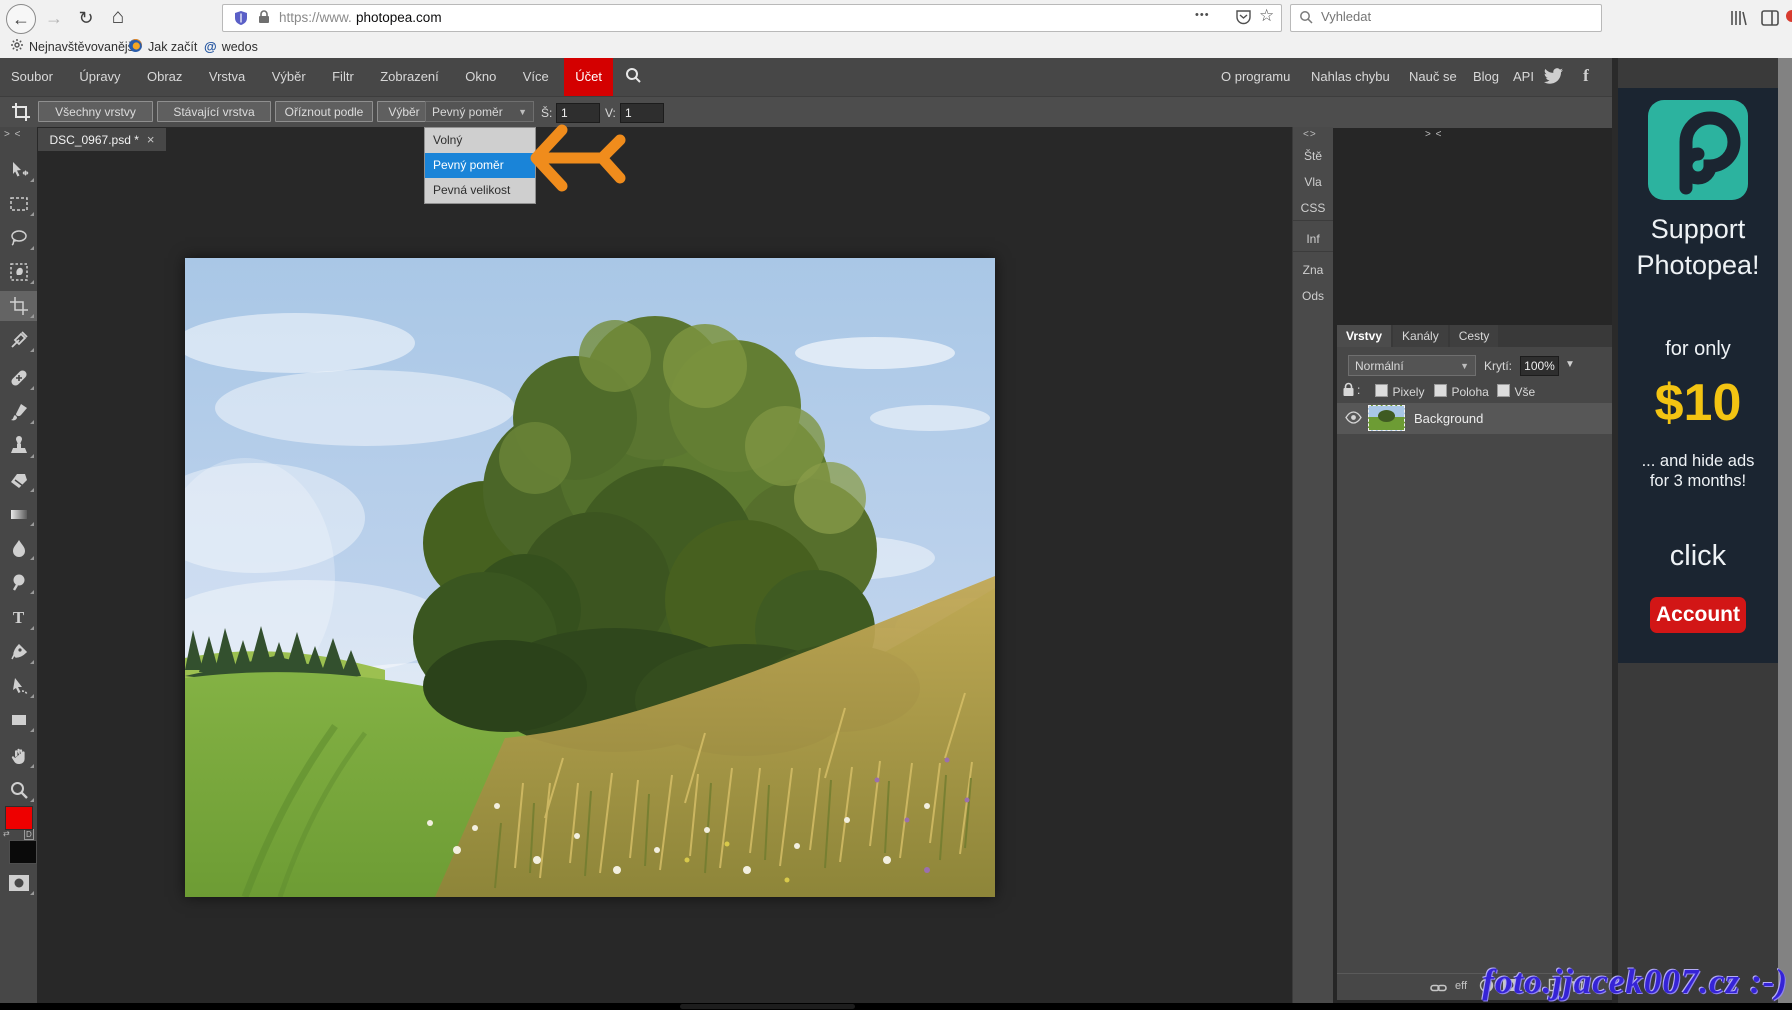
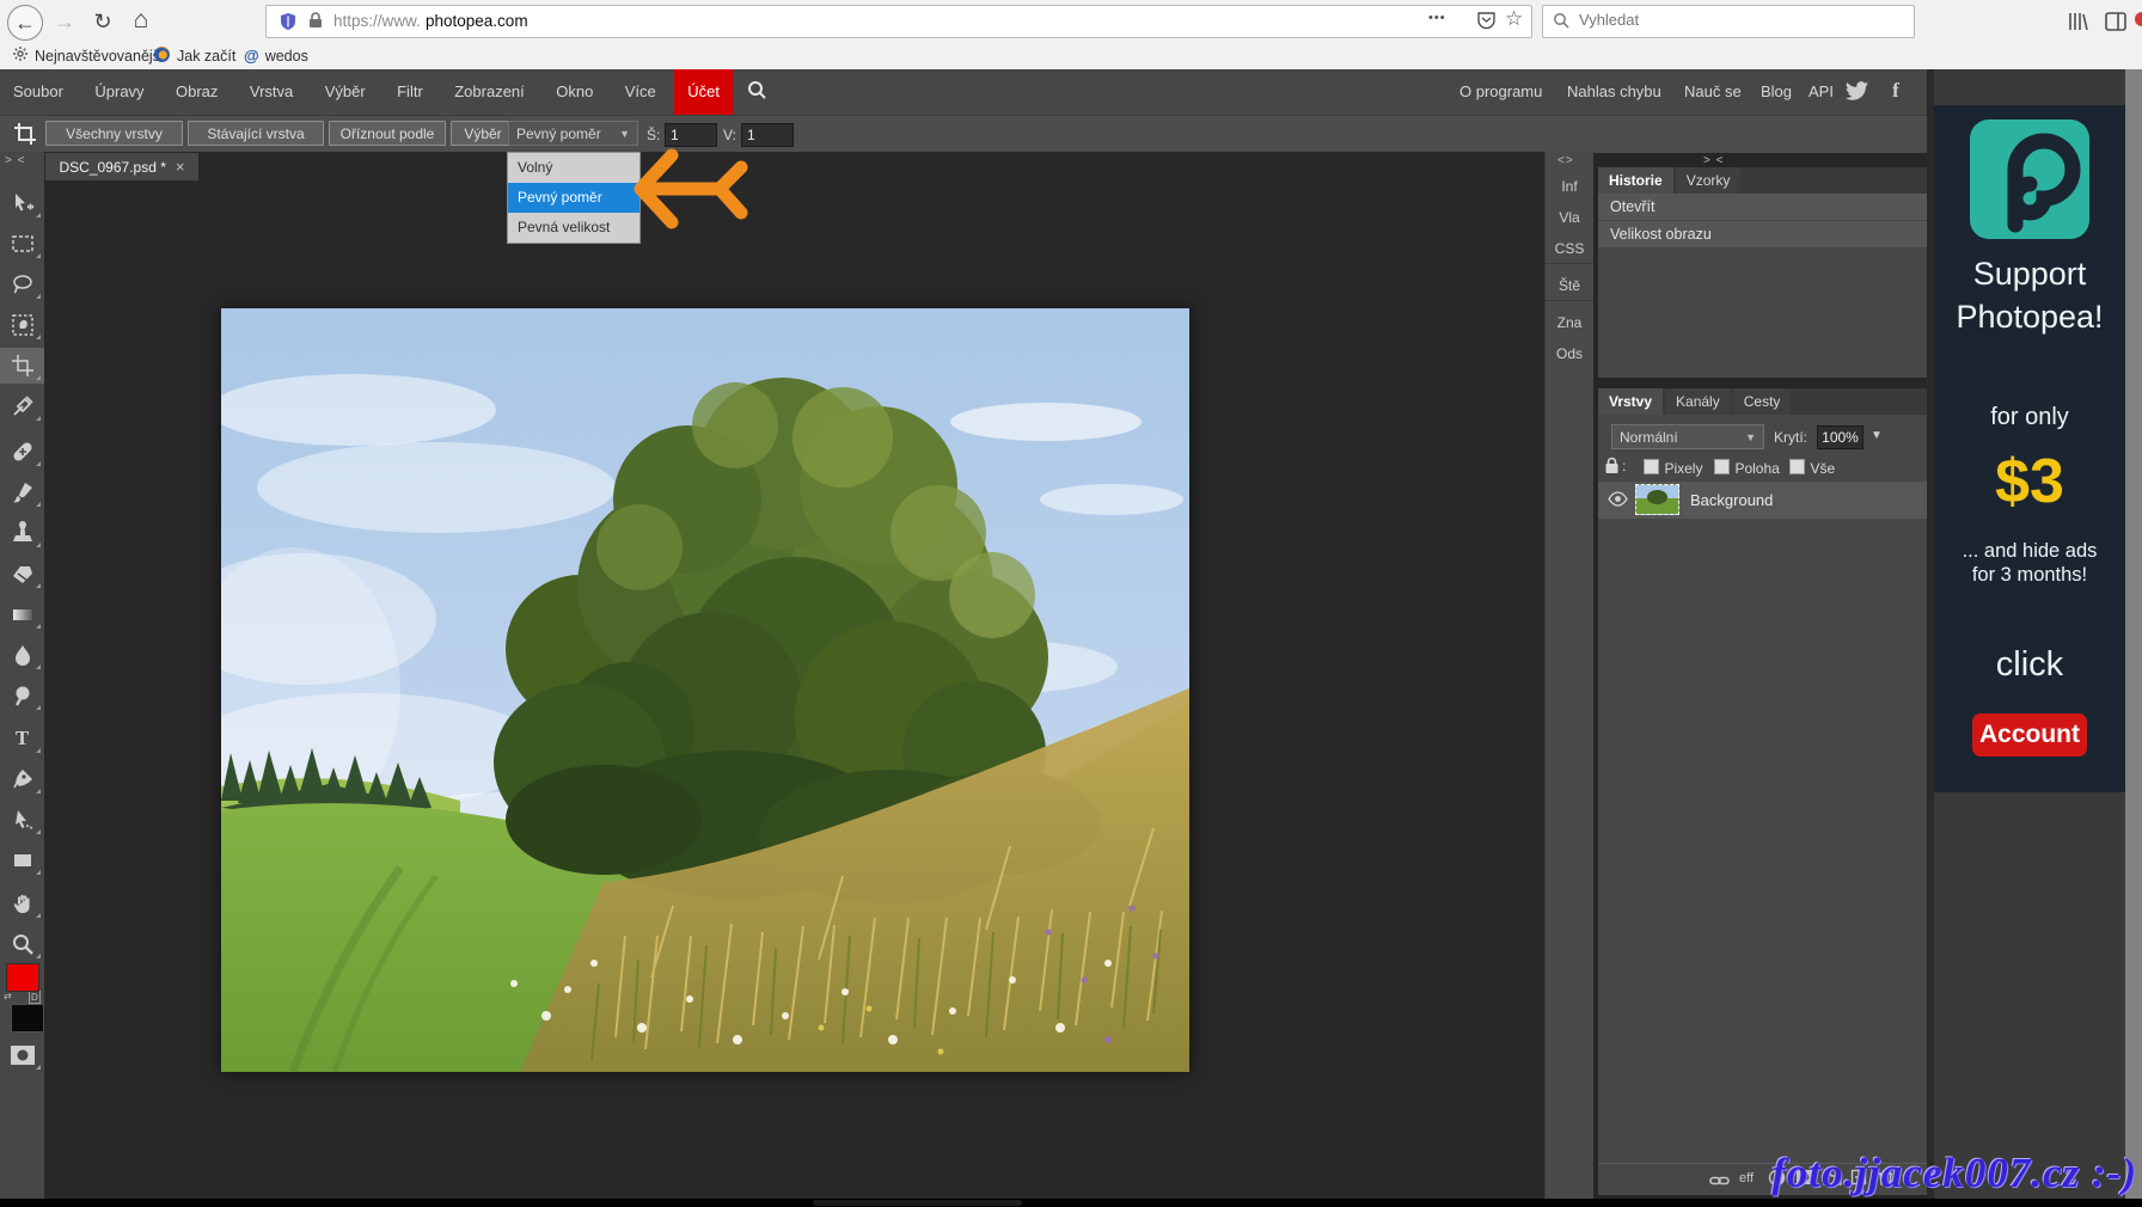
  ←
  →
  ↻
  ⌂
  https://www.
  photopea.com
  •••
  ☆
  Vyhledat
  Nejnavštěvovaněj
  Jak začít
  @
  wedos
  Soubor Úpravy Obraz Vrstva Výběr Filtr Zobrazení Okno Více Účet
  O programu
  Nahlas chybu
  Nauč se
  Blog
  API
  f
  Všechny vrstvy
  Stávající vrstva
  Oříznout podle
  Výběr
  Pevný poměr
  ▼
  Š:
  1
  V:
  1
  > <
  T
  ⇄
  D
  DSC_0967.psd *
  ×
  Volný
  Pevný poměr
  Pevná velikost
  <>
- Ště
+ Inf
  Vla
  CSS
- Inf
+ Ště
  Zna
  Ods
  > <
+ Historie
+ Vzorky
+ Otevřít
+ Velikost obrazu
  Vrstvy
  Kanály
  Cesty
  Normální
  ▼
  Krytí:
  100%
  ▼
  :
  Pixely
  Poloha
  Vše
  Background
  eff
  Support
  Photopea!
  for only
- $10
+ $3
  ... and hide ads
  for 3 months!
  click
  Account
  foto.jjacek007.cz :-)
